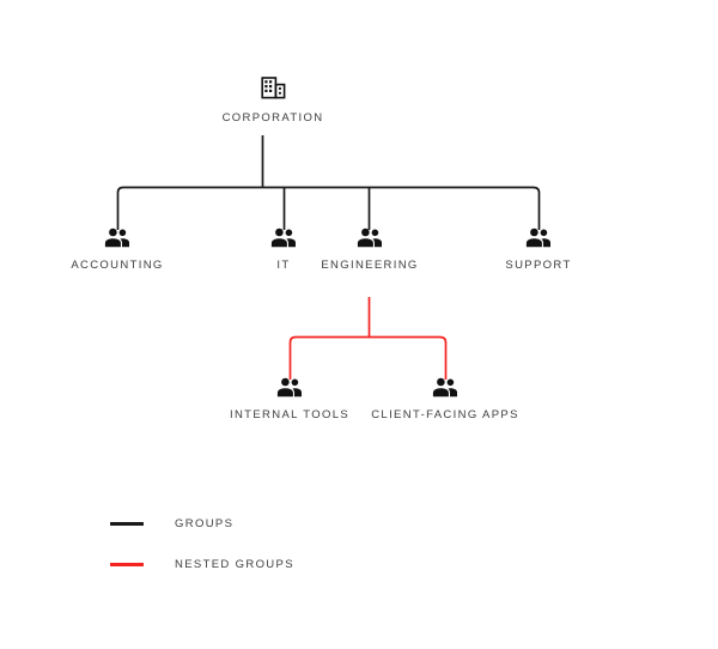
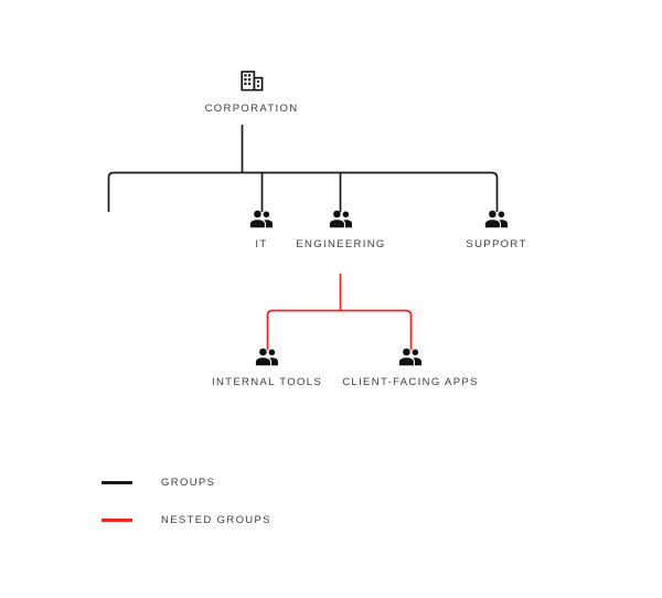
  CORPORATION
- ACCOUNTING
  IT
  ENGINEERING
  SUPPORT
  INTERNAL TOOLS
  CLIENT-FACING APPS
  GROUPS
  NESTED GROUPS
